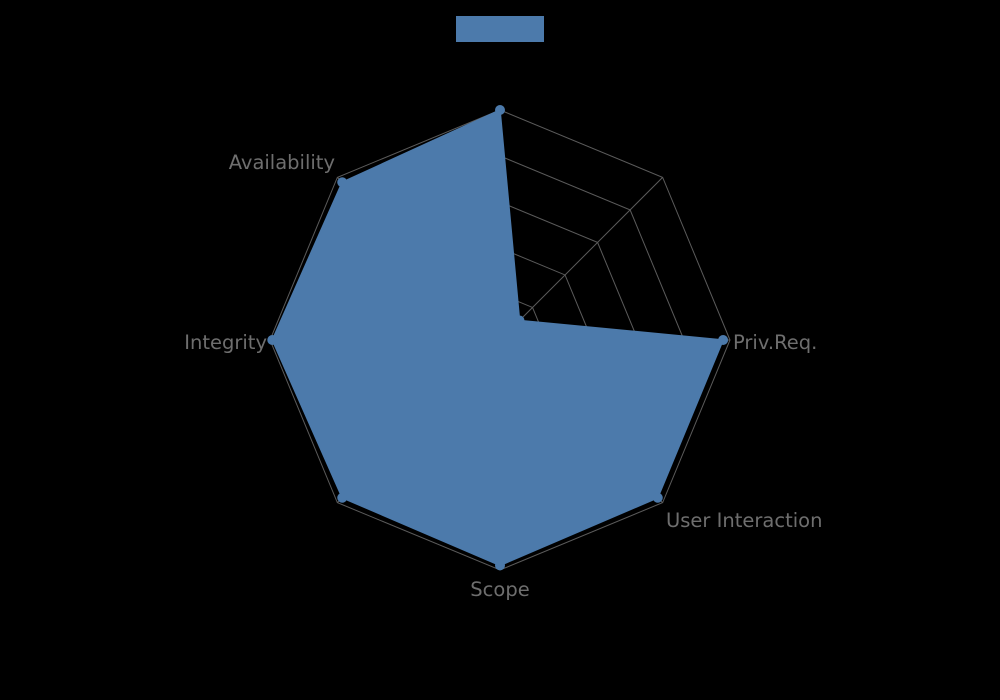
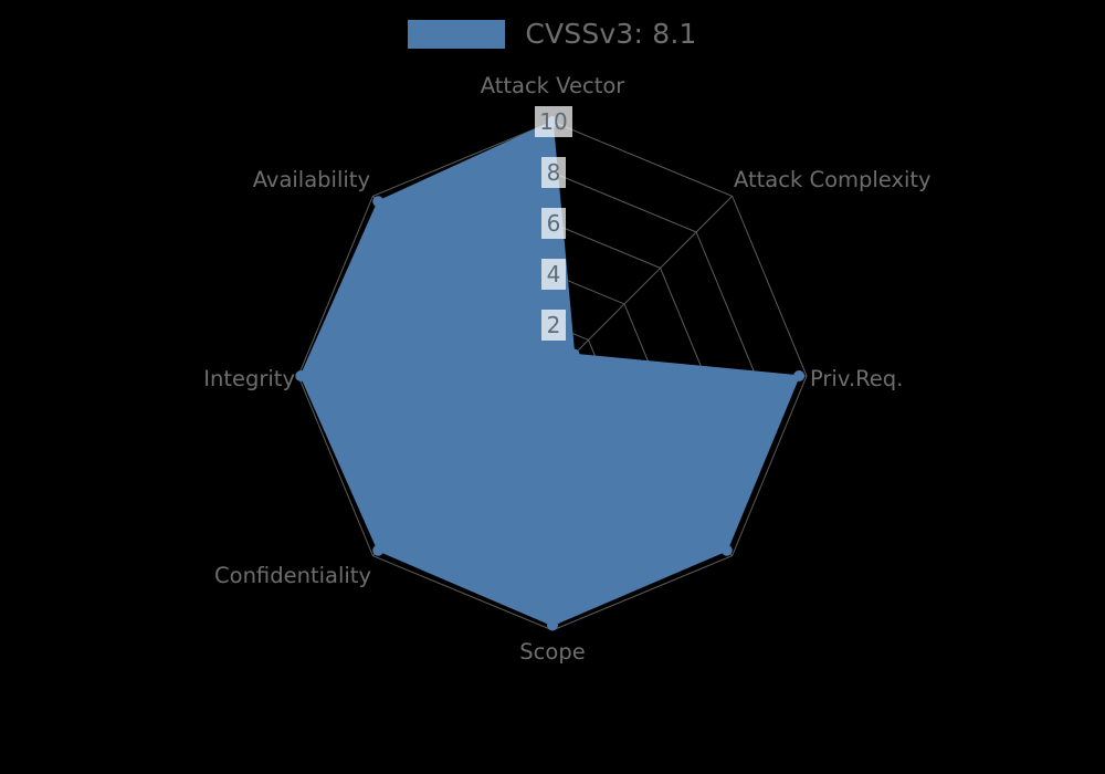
+ CVSSv3: 8.1
+ 2
+ 4
+ 6
+ 8
+ 10
+ Attack Vector
+ Attack Complexity
  Priv.Req.
- User Interaction
  Scope
+ Confidentiality
  Integrity
  Availability
